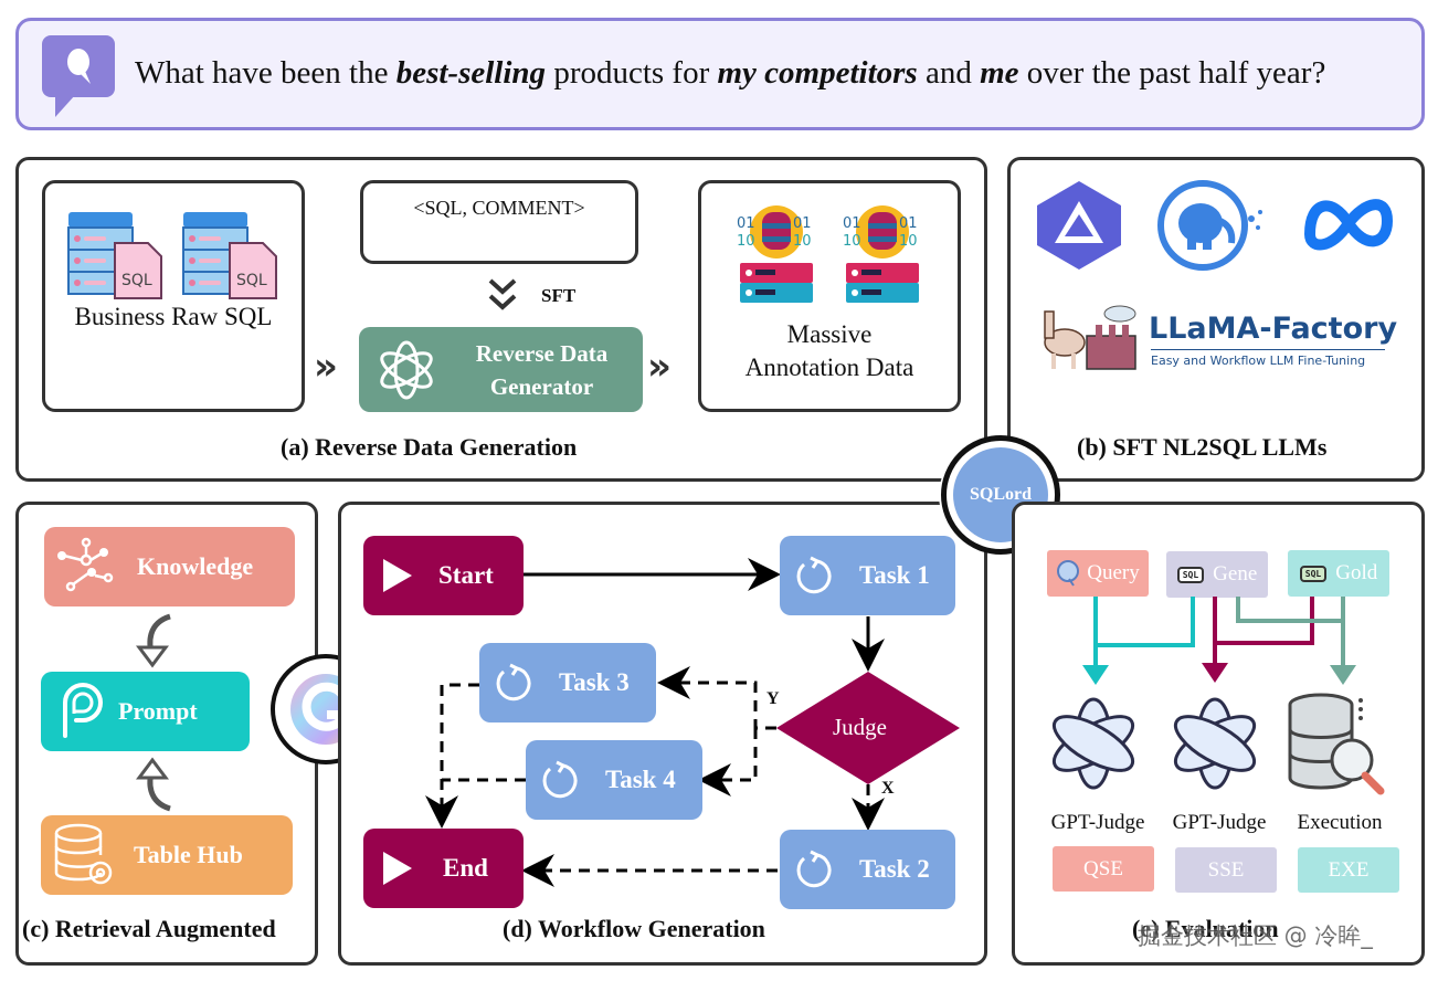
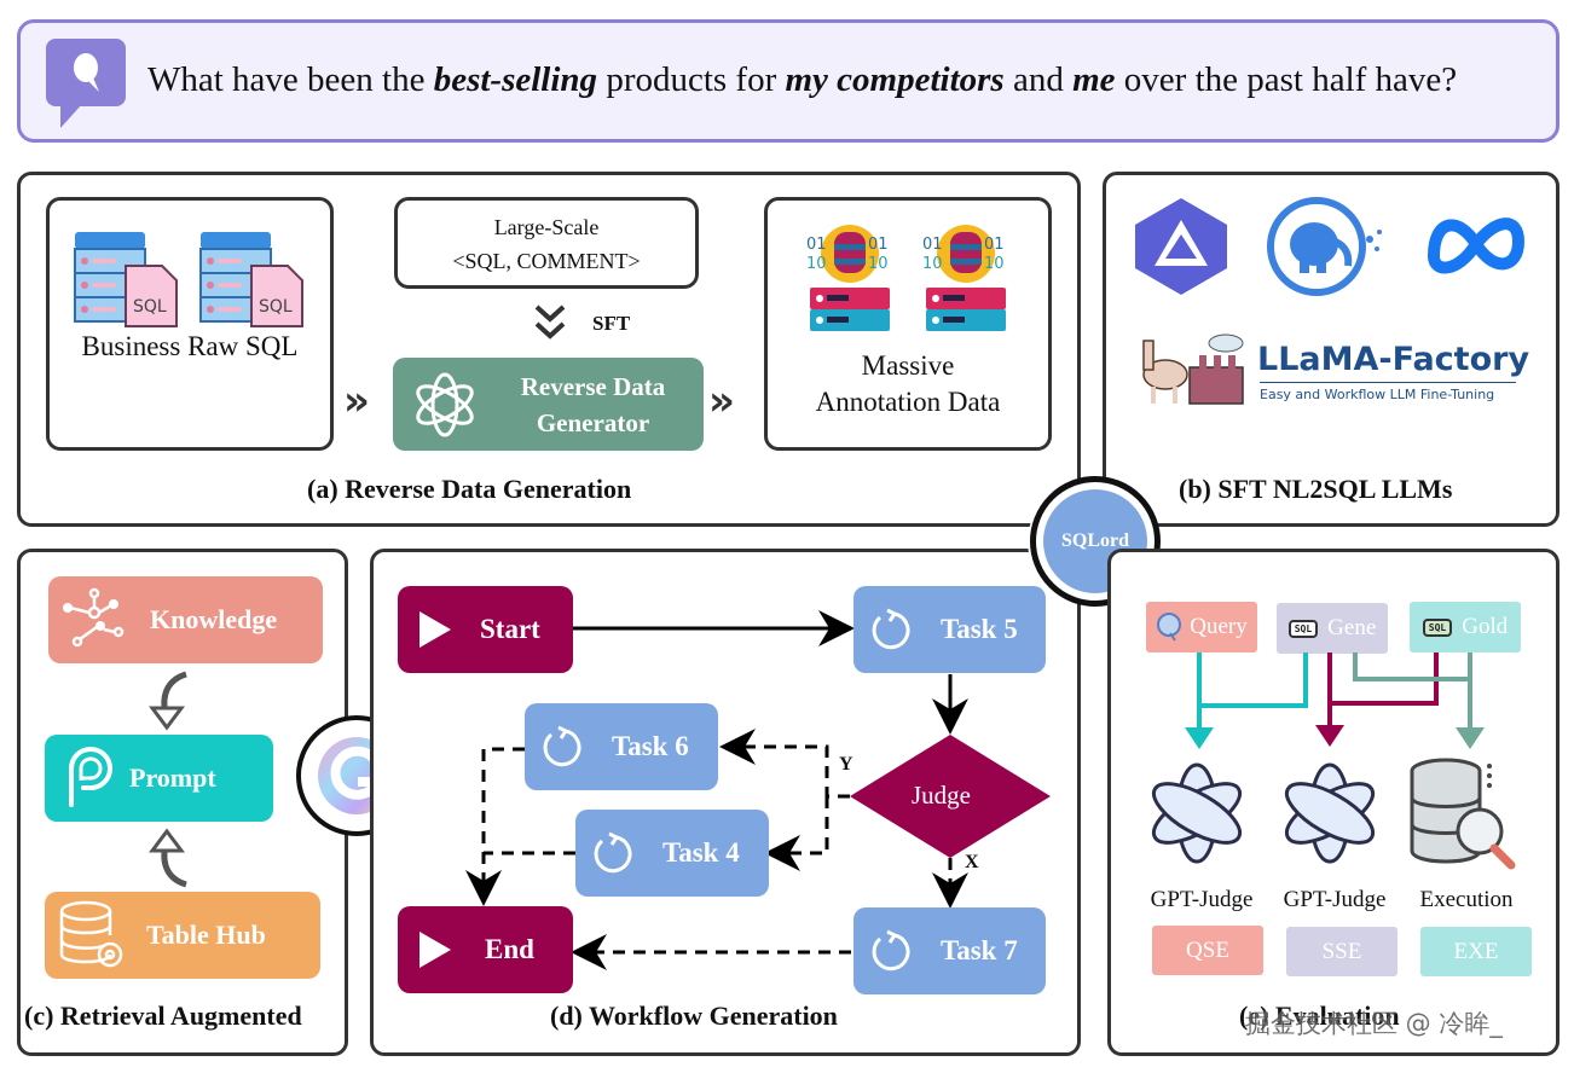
- What have been the best-selling products for my competitors and me over the past half year?
+ What have been the best-selling products for my competitors and me over the past half have?
  SQL
  SQL
  Business Raw SQL
  »
+ Large-Scale
  <SQL, COMMENT>
  SFT
  Reverse Data
  Generator
  »
  01
  01
  10
  10
  01
  01
  10
  10
  Massive
  Annotation Data
  (a) Reverse Data Generation
  LLaMA-Factory
  Easy and Workflow LLM Fine-Tuning
  (b) SFT NL2SQL LLMs
  Knowledge
  Prompt
  Table Hub
  (c) Retrieval Augmented
  Start
  End
- Task 1
+ Task 5
- Task 2
+ Task 7
- Task 3
+ Task 6
  Task 4
  Judge
  Y
  X
  (d) Workflow Generation
  SQLord
  Query
  SQL
  Gene
  SQL
  Gold
  GPT-Judge
  GPT-Judge
  Execution
  QSE
  SSE
  EXE
  (e) Evaluation
  掘金技术社区 @ 冷眸_
